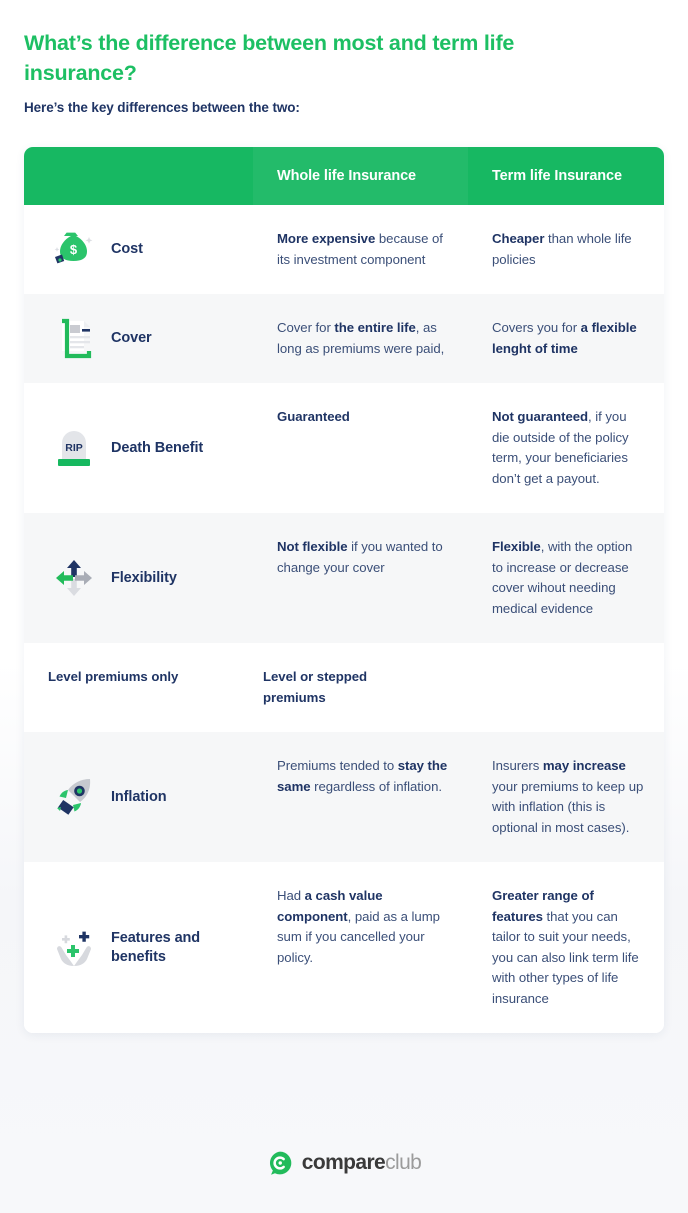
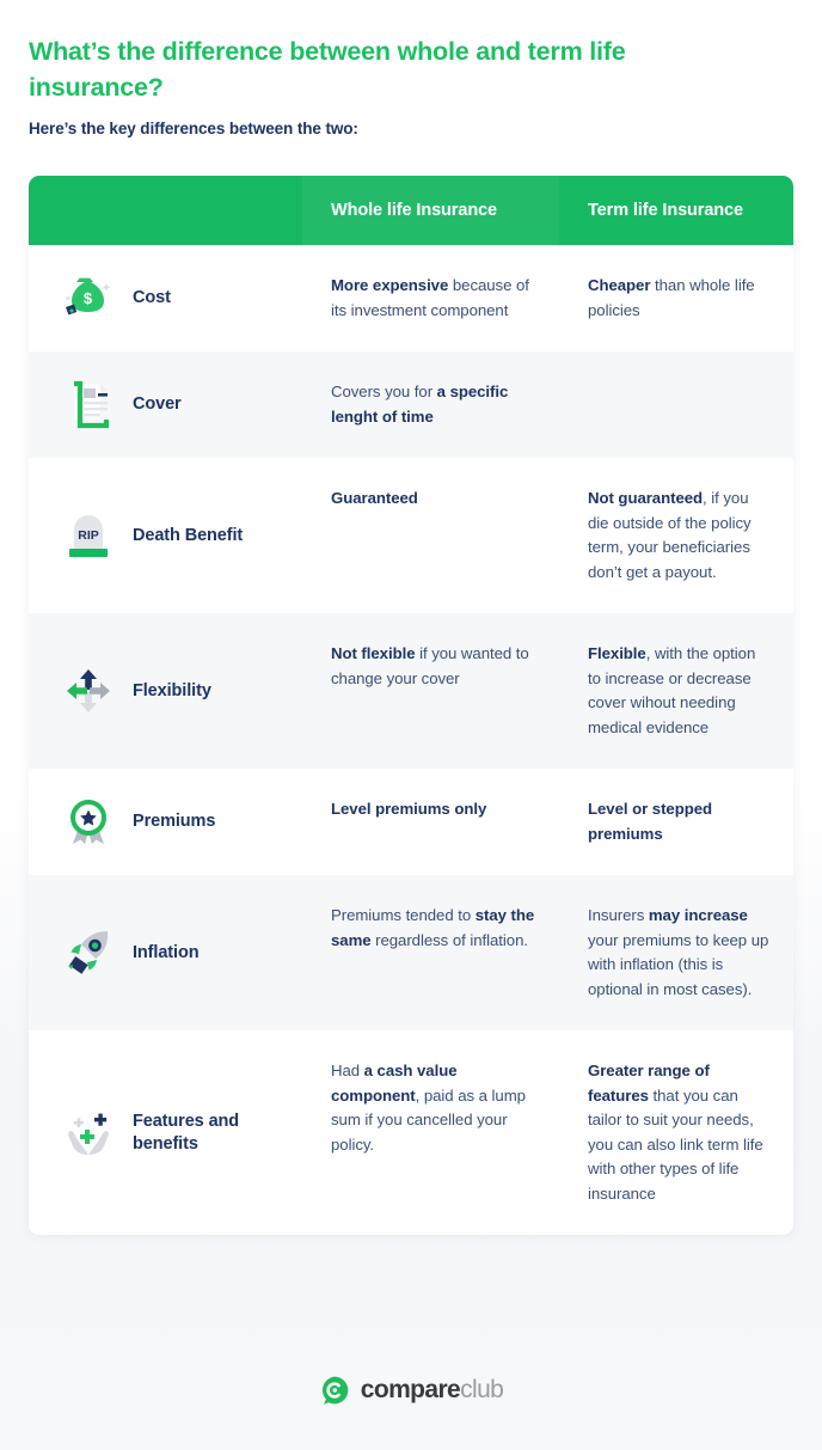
- What’s the difference between most and term life insurance?
+ What’s the difference between whole and term life insurance?
  Here’s the key differences between the two:
  Whole life Insurance
  Term life Insurance
  $
  Cost
  More expensive because of its investment component
  Cheaper than whole life policies
  Cover
- Cover for the entire life, as long as premiums were paid,
- Covers you for a flexible lenght of time
+ Covers you for a specific lenght of time
  RIP
  Death Benefit
  Guaranteed
  Not guaranteed, if you die outside of the policy term, your beneficiaries don’t get a payout.
  Flexibility
  Not flexible if you wanted to change your cover
  Flexible, with the option to increase or decrease cover wihout needing medical evidence
+ Premiums
  Level premiums only
  Level or stepped premiums
  Inflation
  Premiums tended to stay the same regardless of inflation.
  Insurers may increase your premiums to keep up with inflation (this is optional in most cases).
  Features and benefits
  Had a cash value component, paid as a lump sum if you cancelled your policy.
  Greater range of features that you can tailor to suit your needs, you can also link term life with other types of life insurance
  compareclub
